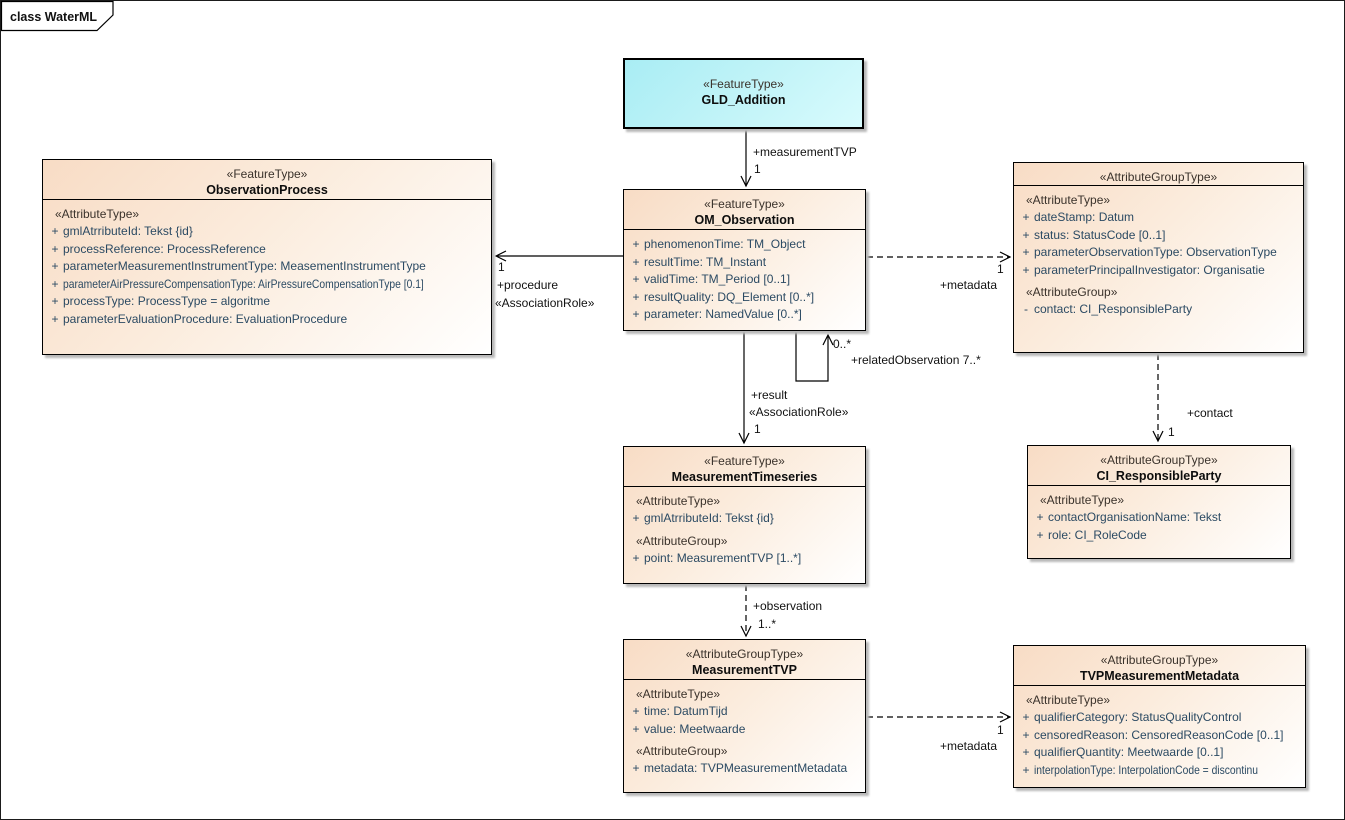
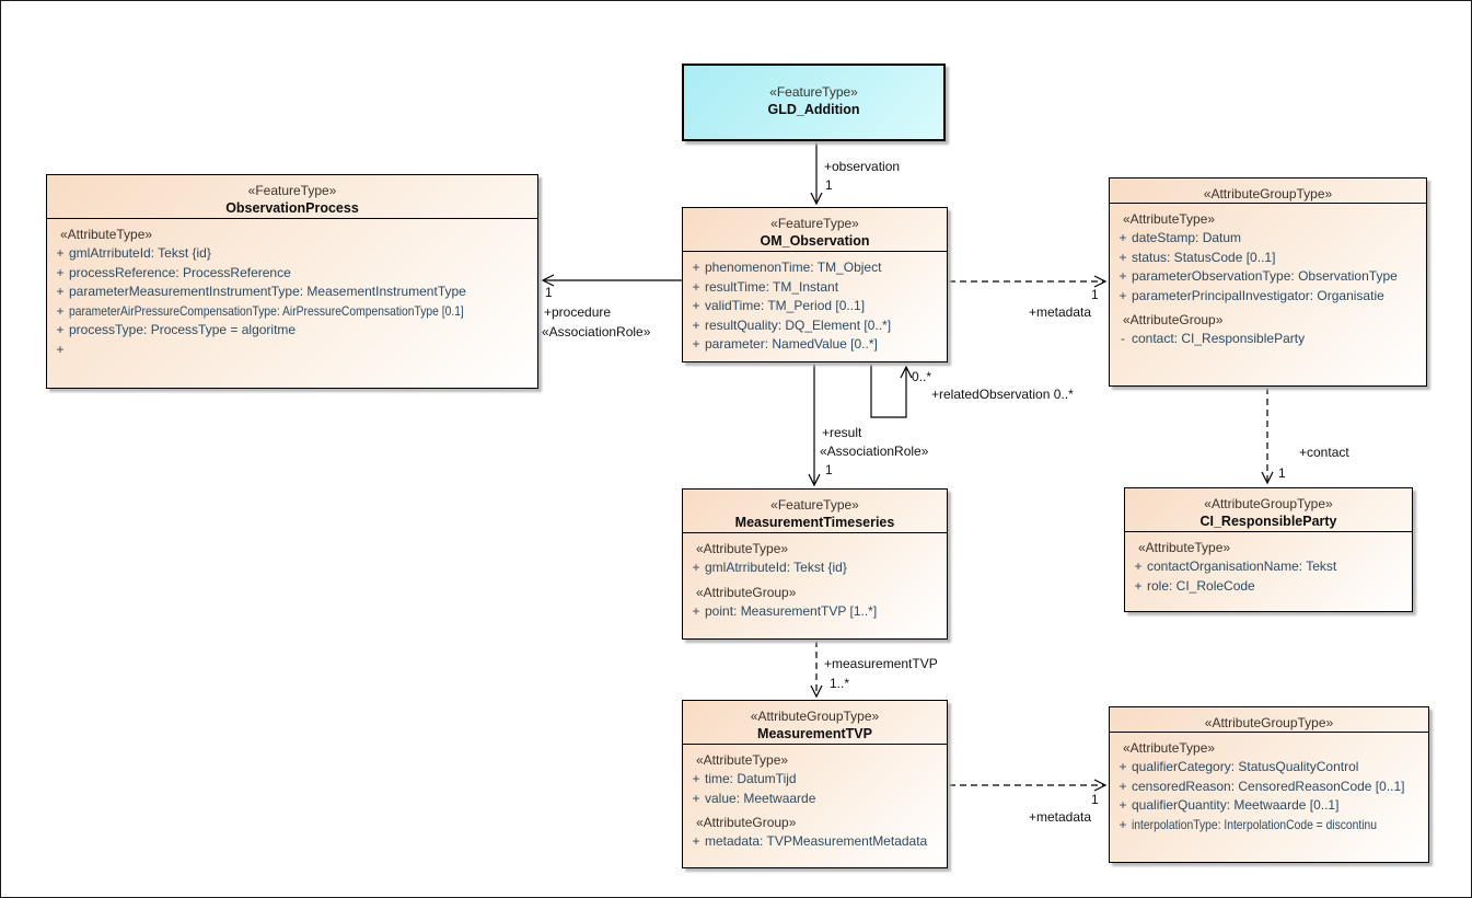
- class WaterML
  «FeatureType»
  GLD_Addition
  «FeatureType»
  OM_Observation
  +
  phenomenonTime: TM_Object
  +
  resultTime: TM_Instant
  +
  validTime: TM_Period [0..1]
  +
  resultQuality: DQ_Element [0..*]
  +
  parameter: NamedValue [0..*]
  «FeatureType»
  ObservationProcess
  «AttributeType»
  +
  gmlAtrributeId: Tekst {id}
  +
  processReference: ProcessReference
  +
  parameterMeasurementInstrumentType: MeasementInstrumentType
  +
  parameterAirPressureCompensationType: AirPressureCompensationType [0.1]
  +
  processType: ProcessType = algoritme
  +
- parameterEvaluationProcedure: EvaluationProcedure
  «AttributeGroupType»
  «AttributeType»
  +
  dateStamp: Datum
  +
  status: StatusCode [0..1]
  +
  parameterObservationType: ObservationType
  +
  parameterPrincipalInvestigator: Organisatie
  «AttributeGroup»
  -
  contact: CI_ResponsibleParty
  «FeatureType»
  MeasurementTimeseries
  «AttributeType»
  +
  gmlAtrributeId: Tekst {id}
  «AttributeGroup»
  +
  point: MeasurementTVP [1..*]
  «AttributeGroupType»
  CI_ResponsibleParty
  «AttributeType»
  +
  contactOrganisationName: Tekst
  +
  role: CI_RoleCode
  «AttributeGroupType»
  MeasurementTVP
  «AttributeType»
  +
  time: DatumTijd
  +
  value: Meetwaarde
  «AttributeGroup»
  +
  metadata: TVPMeasurementMetadata
  «AttributeGroupType»
- TVPMeasurementMetadata
  «AttributeType»
  +
  qualifierCategory: StatusQualityControl
  +
  censoredReason: CensoredReasonCode [0..1]
  +
  qualifierQuantity: Meetwaarde [0..1]
  +
  interpolationType: InterpolationCode = discontinu
- +measurementTVP
+ +observation
  1
  1
  +procedure
  «AssociationRole»
  1
  +metadata
  0..*
- +relatedObservation 7..*
+ +relatedObservation 0..*
  +result
  «AssociationRole»
  1
  +contact
  1
- +observation
+ +measurementTVP
  1..*
  1
  +metadata
